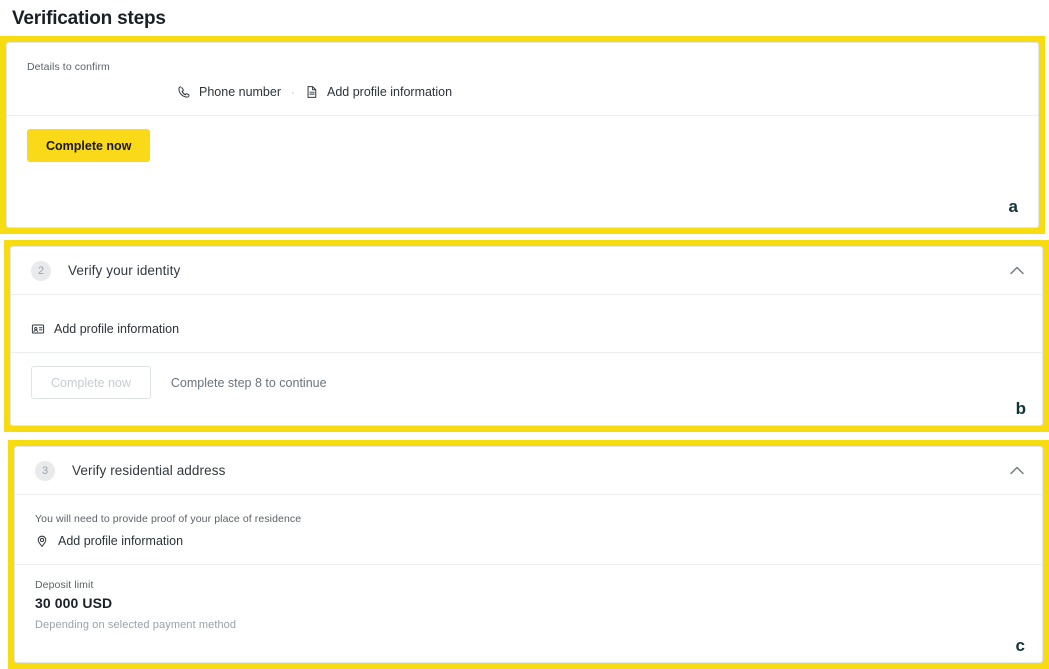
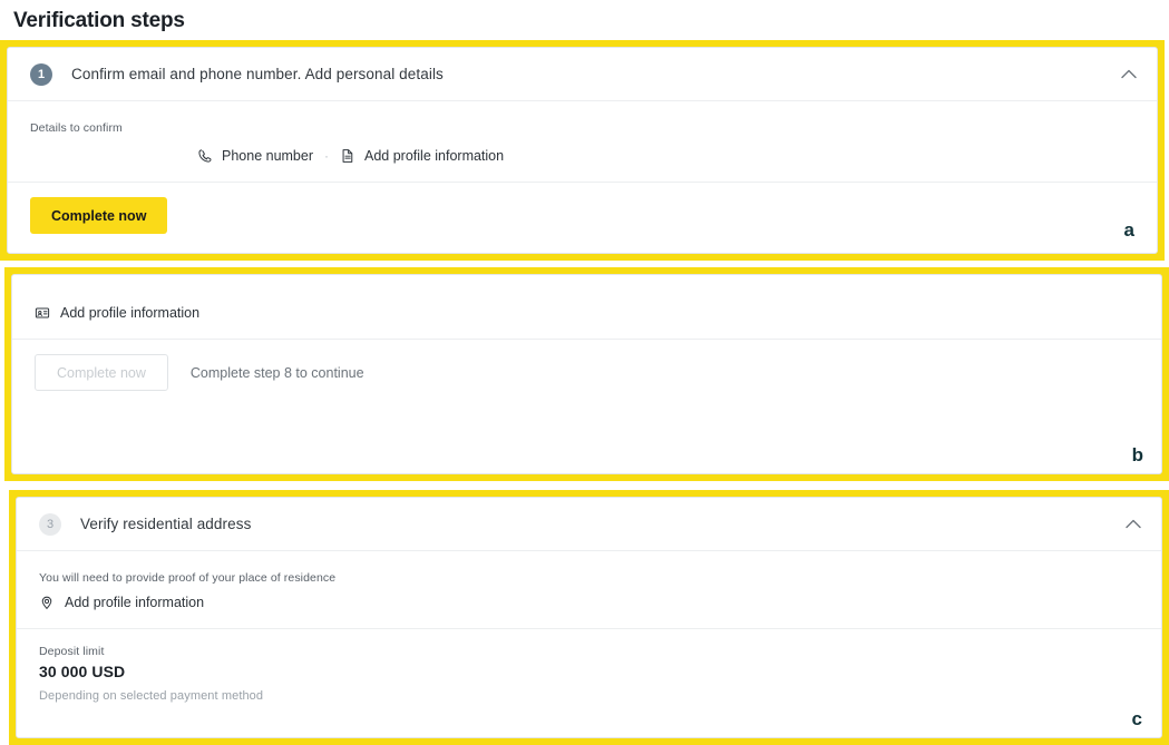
  Verification steps
+ 1
+ Confirm email and phone number. Add personal details
  Details to confirm
  Phone number
  ·
  Add profile information
  Complete now
  a
- 2
- Verify your identity
  Add profile information
  Complete now
  Complete step 8 to continue
  b
  3
  Verify residential address
  You will need to provide proof of your place of residence
  Add profile information
  Deposit limit
  30 000 USD
  Depending on selected payment method
  c
